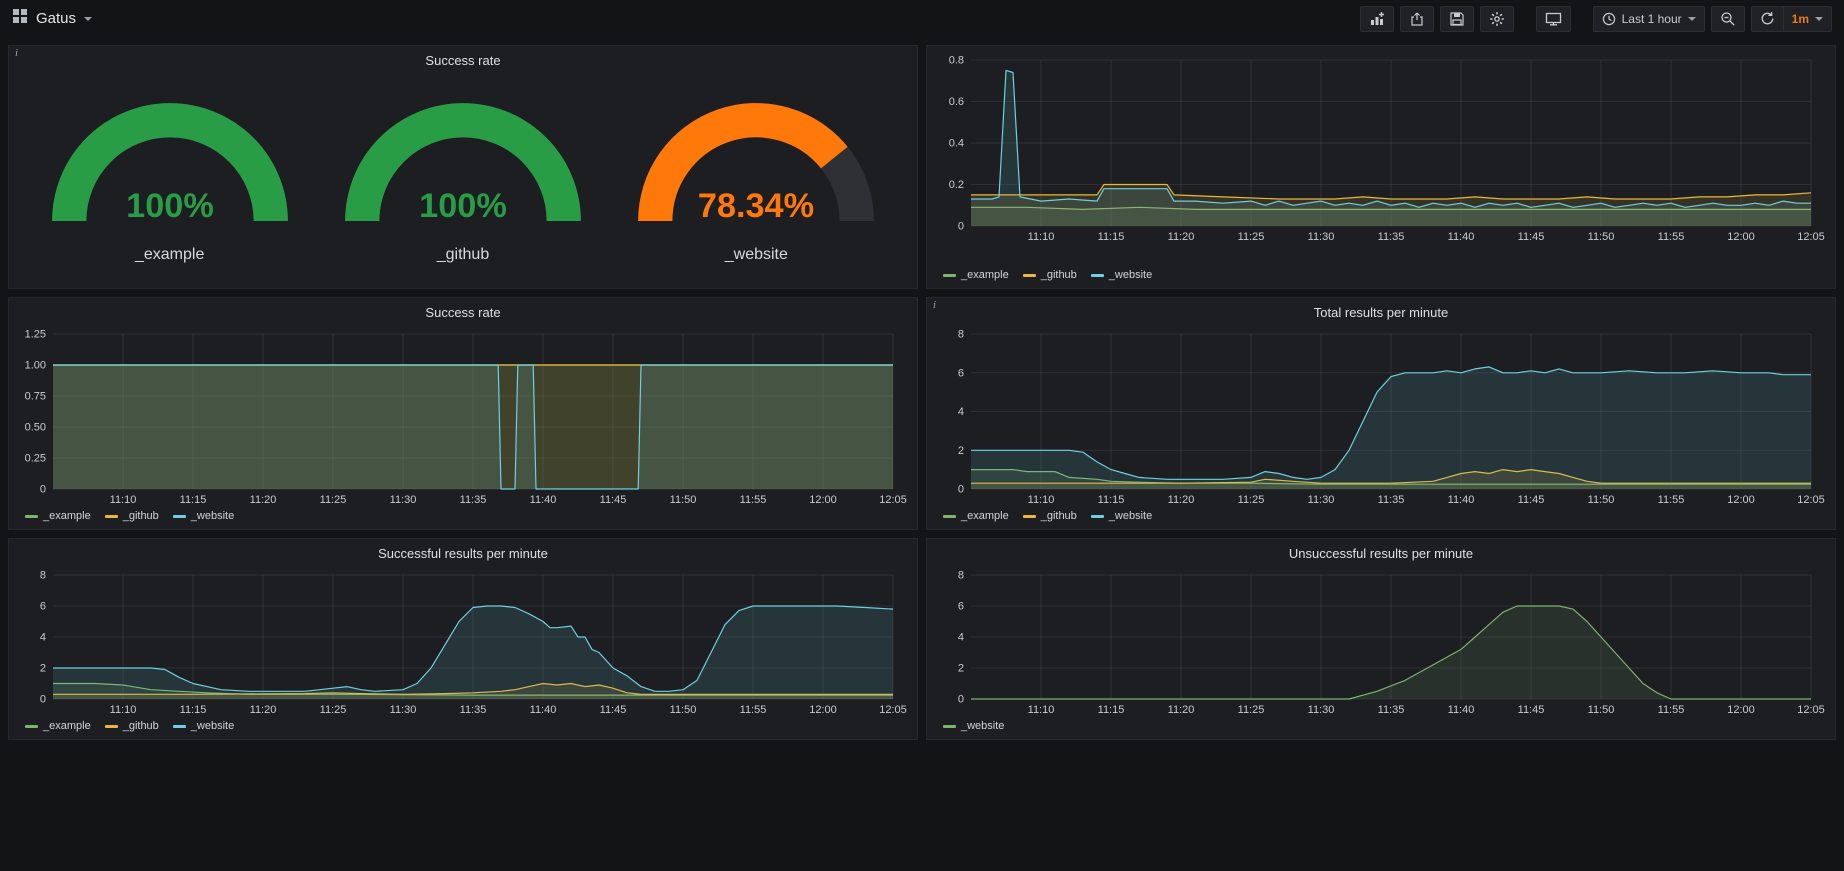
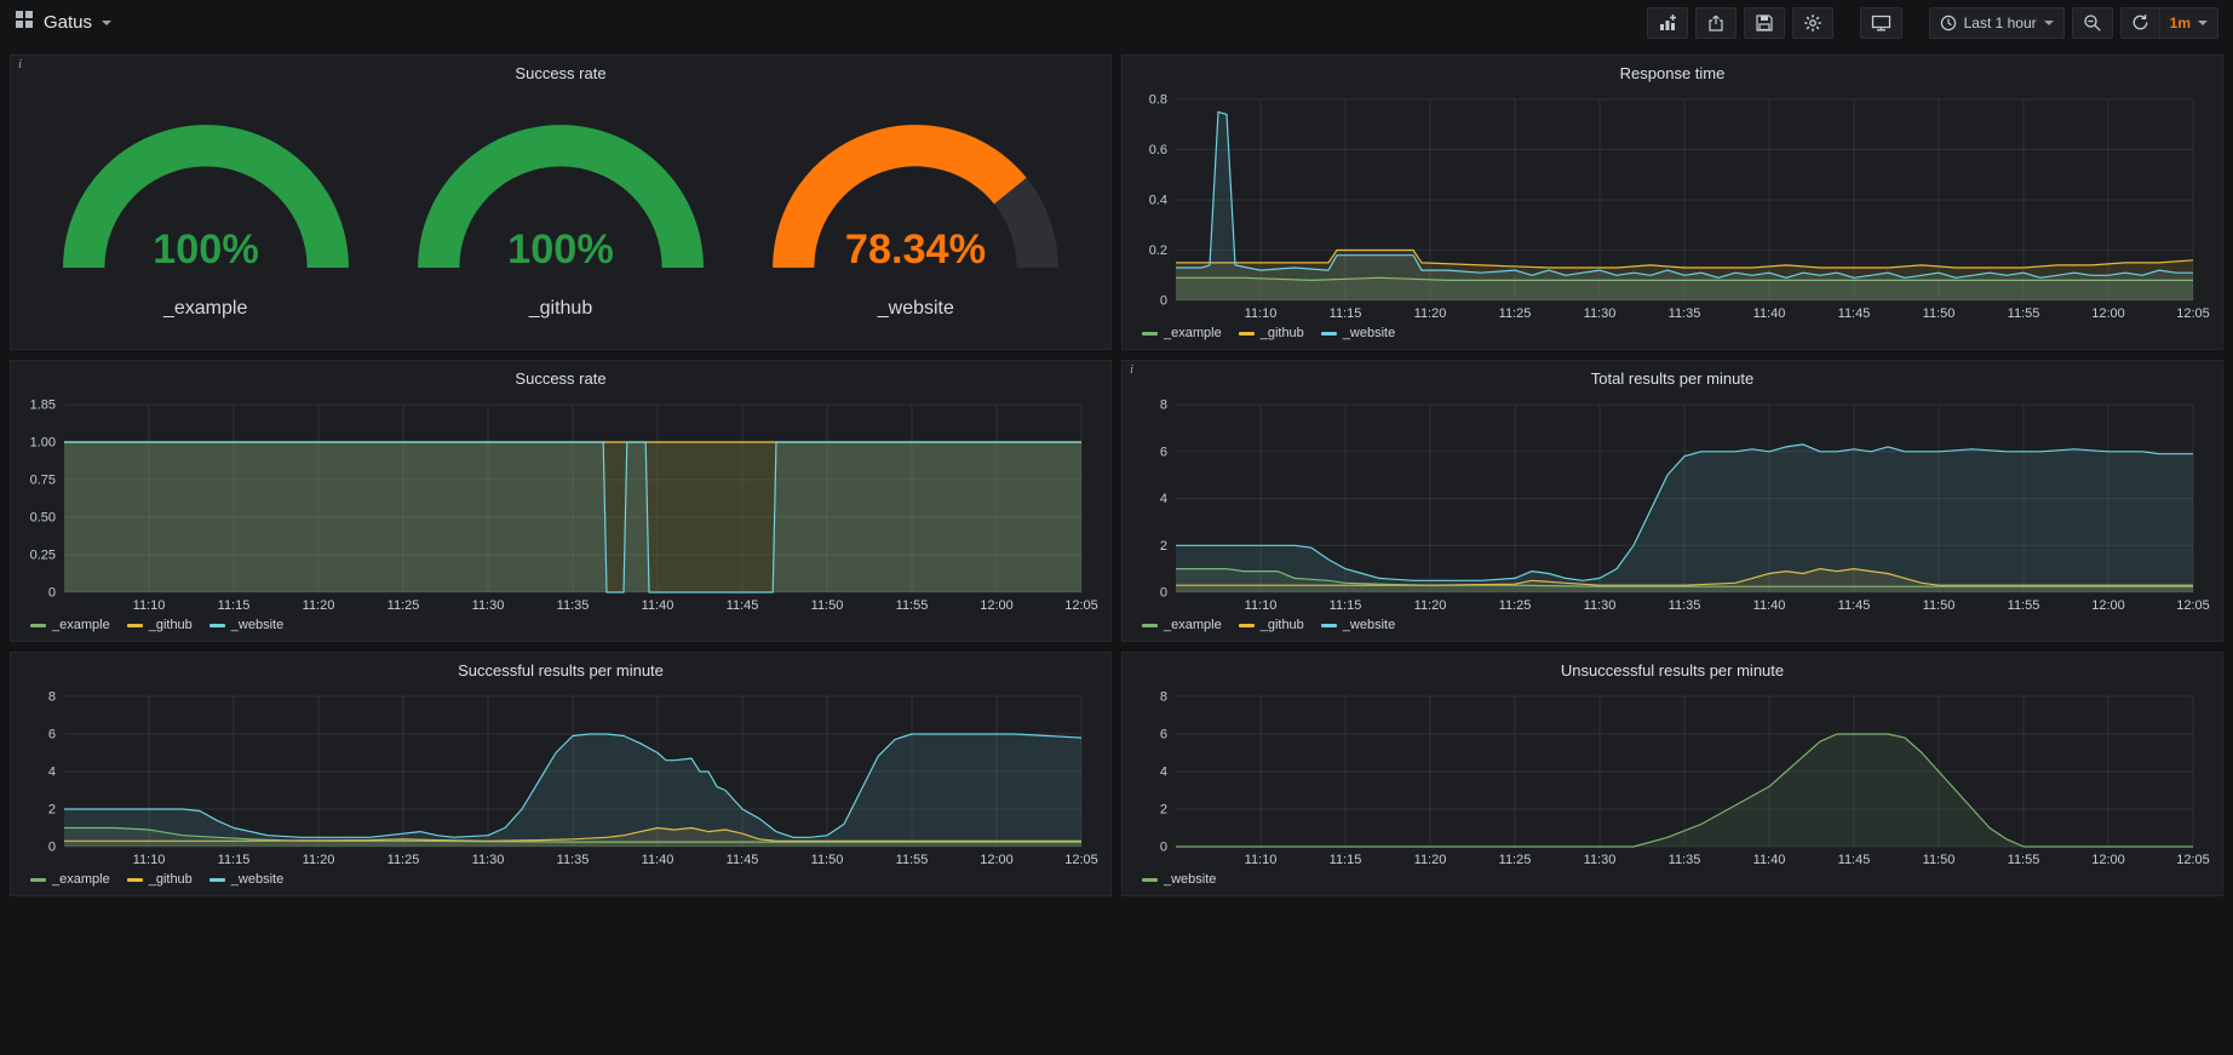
  Gatus
  Last 1 hour
  1m
  i
  Success rate
  100%
  _example
  100%
  _github
  78.34%
  _website
+ Response time
  0
  0.2
  0.4
  0.6
  0.8
  11:10
  11:15
  11:20
  11:25
  11:30
  11:35
  11:40
  11:45
  11:50
  11:55
  12:00
  12:05
  _example
  _github
  _website
  Success rate
  0
  0.25
  0.50
  0.75
  1.00
- 1.25
+ 1.85
  11:10
  11:15
  11:20
  11:25
  11:30
  11:35
  11:40
  11:45
  11:50
  11:55
  12:00
  12:05
  _example
  _github
  _website
  i
  Total results per minute
  0
  2
  4
  6
  8
  11:10
  11:15
  11:20
  11:25
  11:30
  11:35
  11:40
  11:45
  11:50
  11:55
  12:00
  12:05
  _example
  _github
  _website
  Successful results per minute
  0
  2
  4
  6
  8
  11:10
  11:15
  11:20
  11:25
  11:30
  11:35
  11:40
  11:45
  11:50
  11:55
  12:00
  12:05
  _example
  _github
  _website
  Unsuccessful results per minute
  0
  2
  4
  6
  8
  11:10
  11:15
  11:20
  11:25
  11:30
  11:35
  11:40
  11:45
  11:50
  11:55
  12:00
  12:05
  _website
